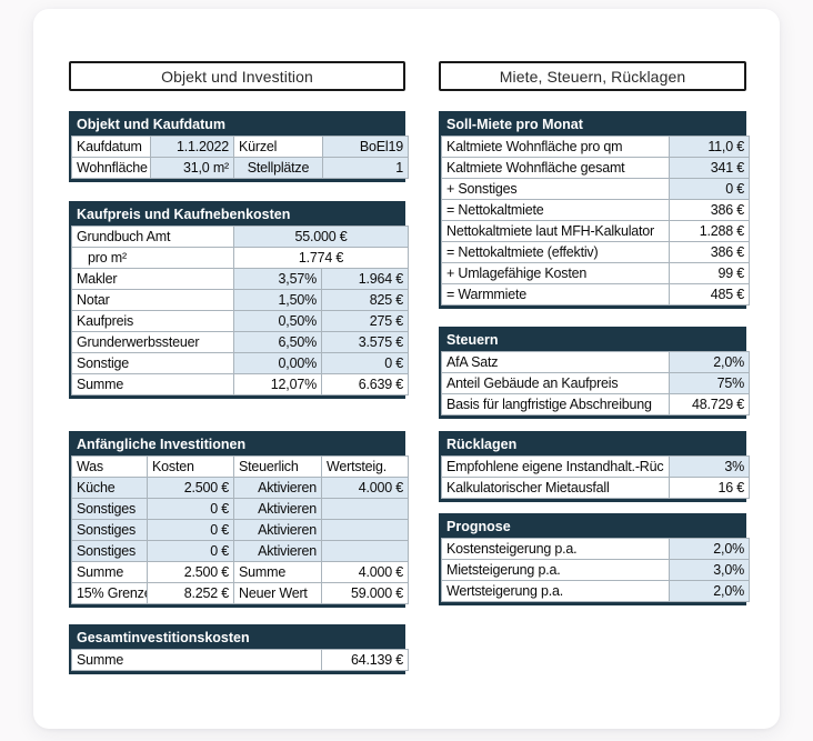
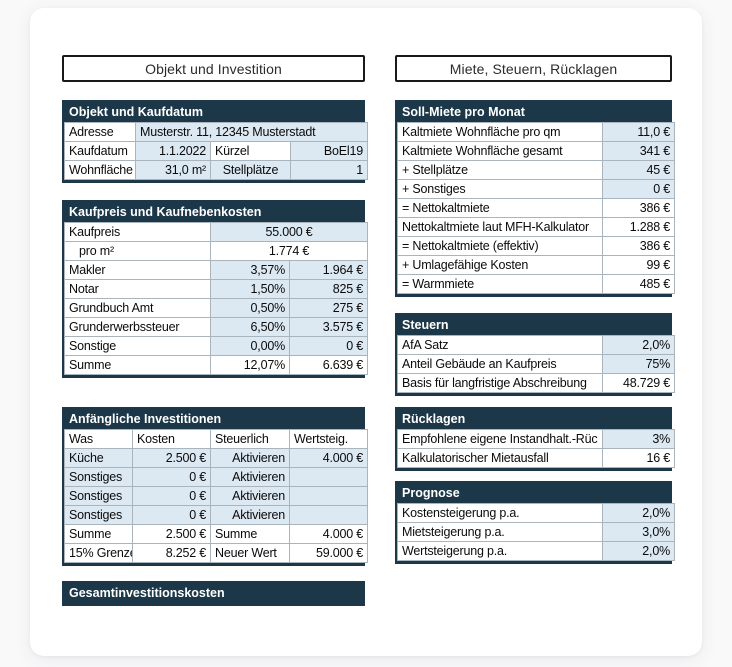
  Objekt und Investition
  Objekt und Kaufdatum
+ Adresse	Musterstr. 11, 12345 Musterstadt
  Kaufdatum	1.1.2022	Kürzel	BoEl19
  Wohnfläche	31,0 m²	Stellplätze	1
  Kaufpreis und Kaufnebenkosten
- Grundbuch Amt	55.000 €
+ Kaufpreis	55.000 €
  pro m²	1.774 €
  Makler	3,57%	1.964 €
  Notar	1,50%	825 €
- Kaufpreis	0,50%	275 €
+ Grundbuch Amt	0,50%	275 €
  Grunderwerbssteuer	6,50%	3.575 €
  Sonstige	0,00%	0 €
  Summe	12,07%	6.639 €
  Anfängliche Investitionen
  Was	Kosten	Steuerlich	Wertsteig.
  Küche	2.500 €	Aktivieren	4.000 €
  Sonstiges	0 €	Aktivieren
  Sonstiges	0 €	Aktivieren
  Sonstiges	0 €	Aktivieren
  Summe	2.500 €	Summe	4.000 €
  15% Grenz	8.252 €	Neuer Wert	59.000 €
  Gesamtinvestitionskosten
- Summe	64.139 €
  Miete, Steuern, Rücklagen
  Soll-Miete pro Monat
  Kaltmiete Wohnfläche pro qm	11,0 €
  Kaltmiete Wohnfläche gesamt	341 €
+ + Stellplätze	45 €
  + Sonstiges	0 €
  = Nettokaltmiete	386 €
  Nettokaltmiete laut MFH-Kalkulator	1.288 €
  = Nettokaltmiete (effektiv)	386 €
  + Umlagefähige Kosten	99 €
  = Warmmiete	485 €
  Steuern
  AfA Satz	2,0%
  Anteil Gebäude an Kaufpreis	75%
  Basis für langfristige Abschreibung	48.729 €
  Rücklagen
  Empfohlene eigene Instandhalt.-Rüc	3%
  Kalkulatorischer Mietausfall	16 €
  Prognose
  Kostensteigerung p.a.	2,0%
  Mietsteigerung p.a.	3,0%
  Wertsteigerung p.a.	2,0%
